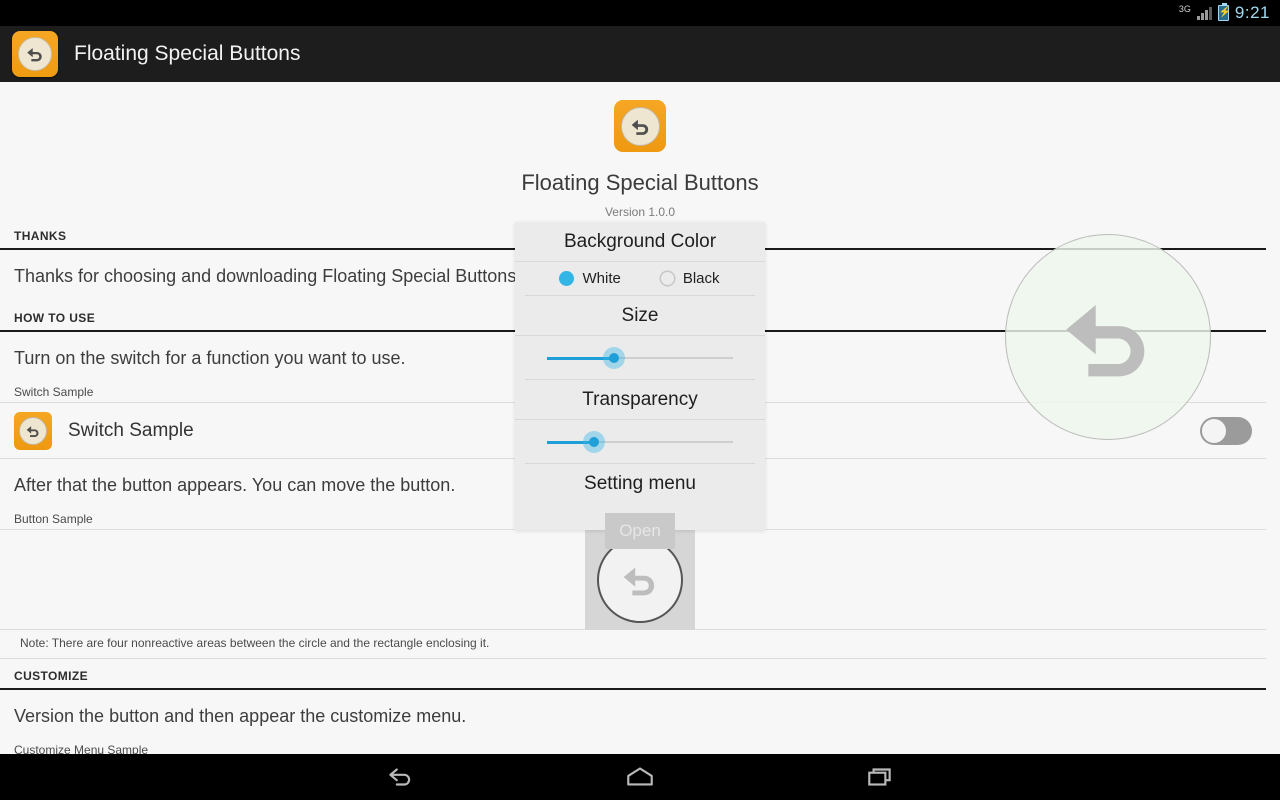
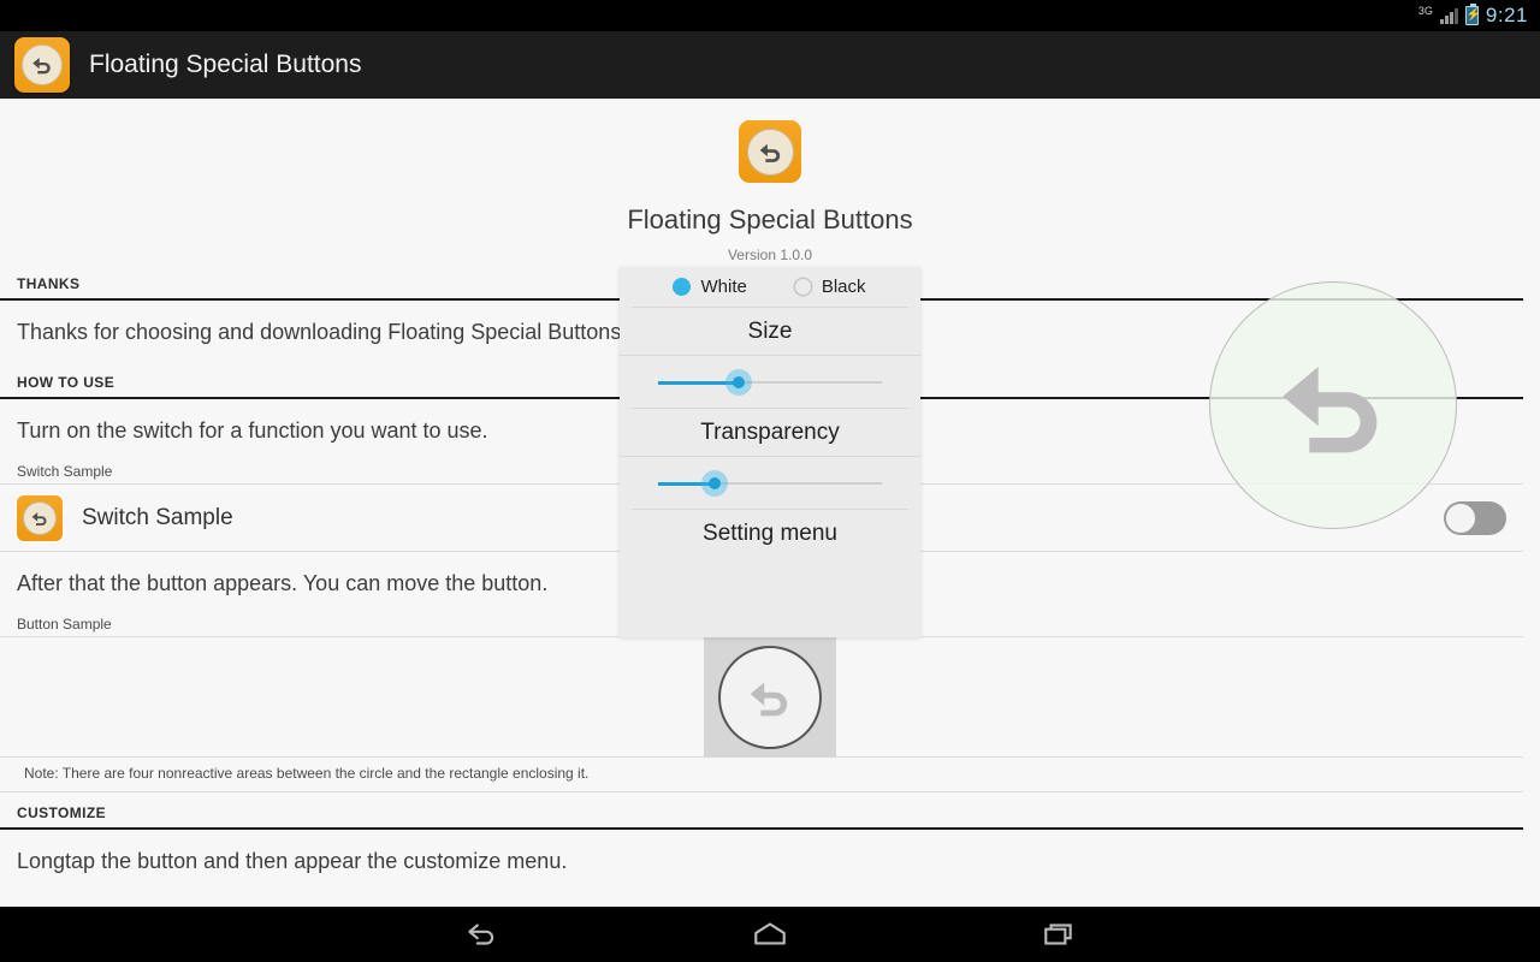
  3G
  ⚡
  9:21
  Floating Special Buttons
  Floating Special Buttons
  Version 1.0.0
  THANKS
  Thanks for choosing and downloading Floating Special Buttons
  HOW TO USE
  Turn on the switch for a function you want to use.
  Switch Sample
  Switch Sample
  After that the button appears. You can move the button.
  Button Sample
  Note: There are four nonreactive areas between the circle and the rectangle enclosing it.
  CUSTOMIZE
- Version the button and then appear the customize menu.
+ Longtap the button and then appear the customize menu.
- Customize Menu Sample
- Background Color
  White
  Black
  Size
  Transparency
  Setting menu
- Open
